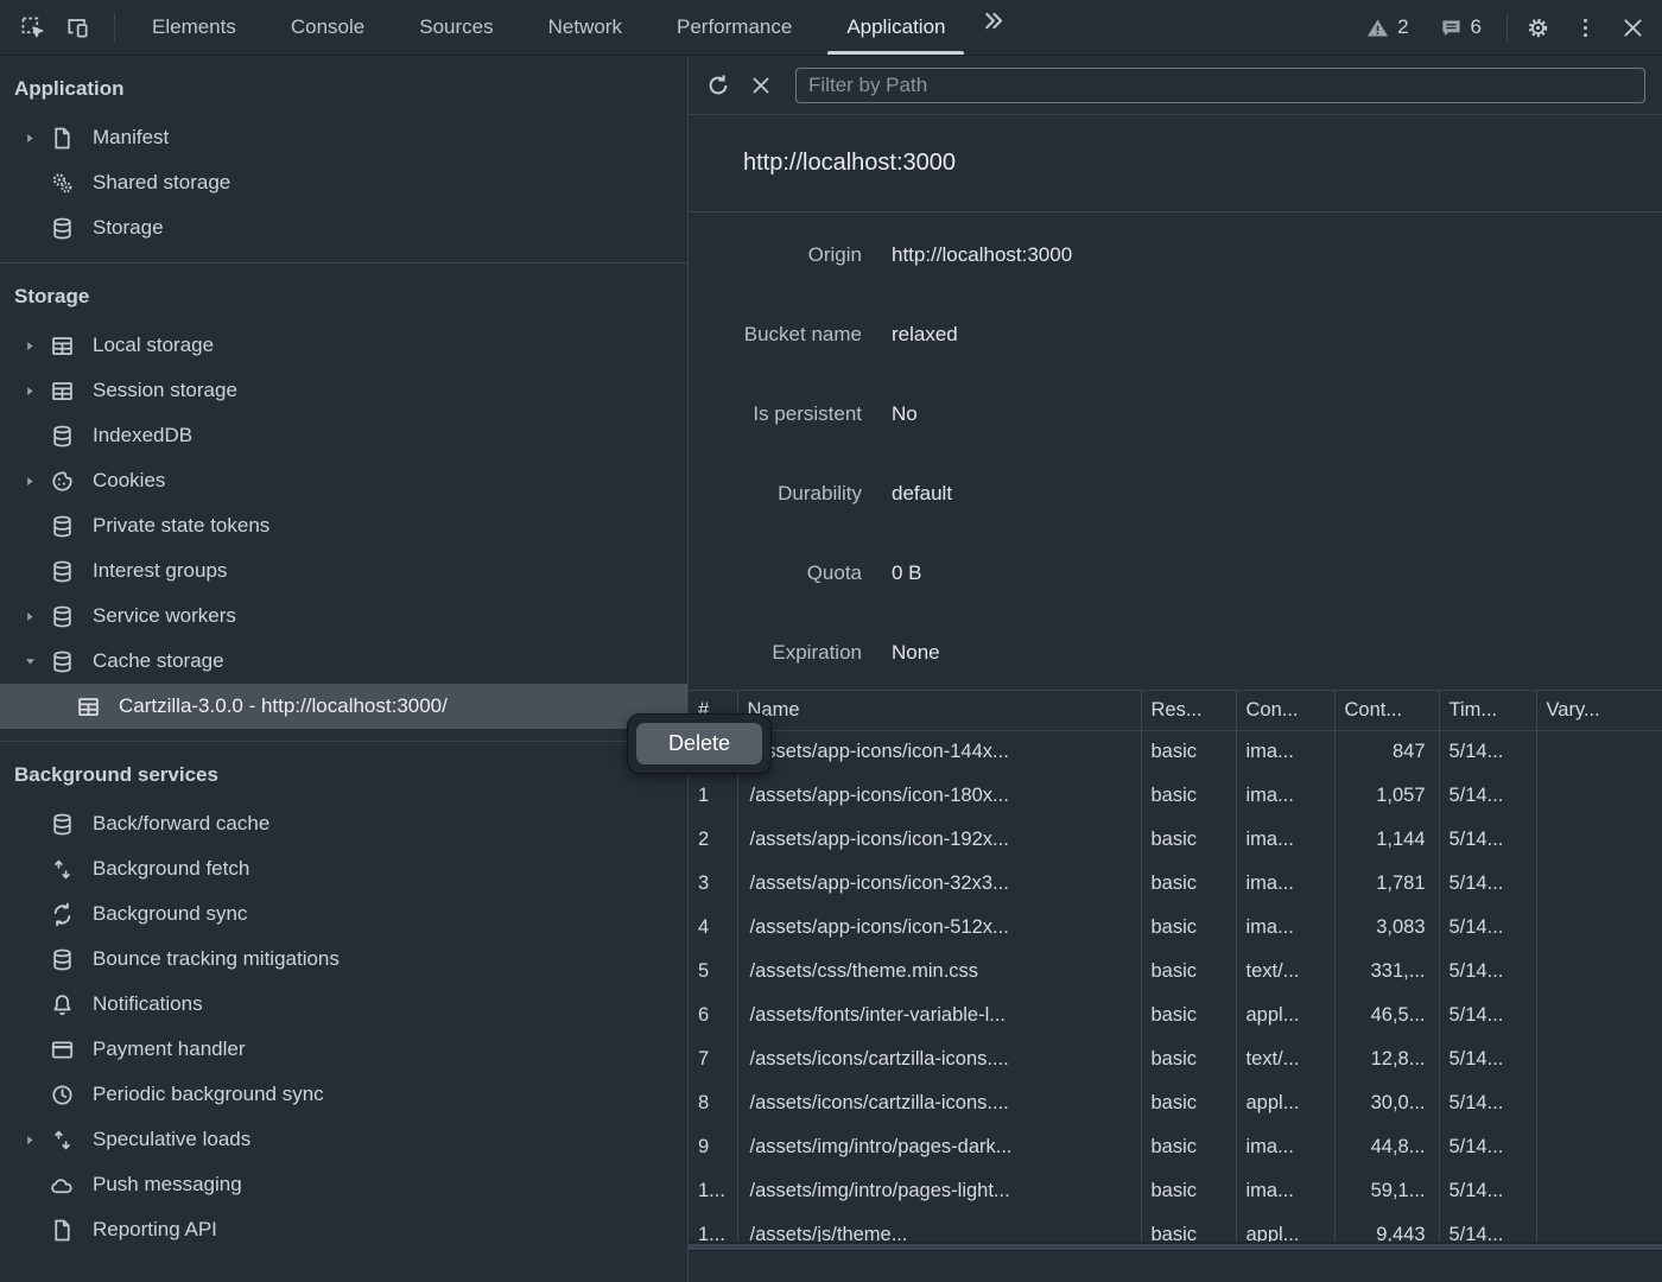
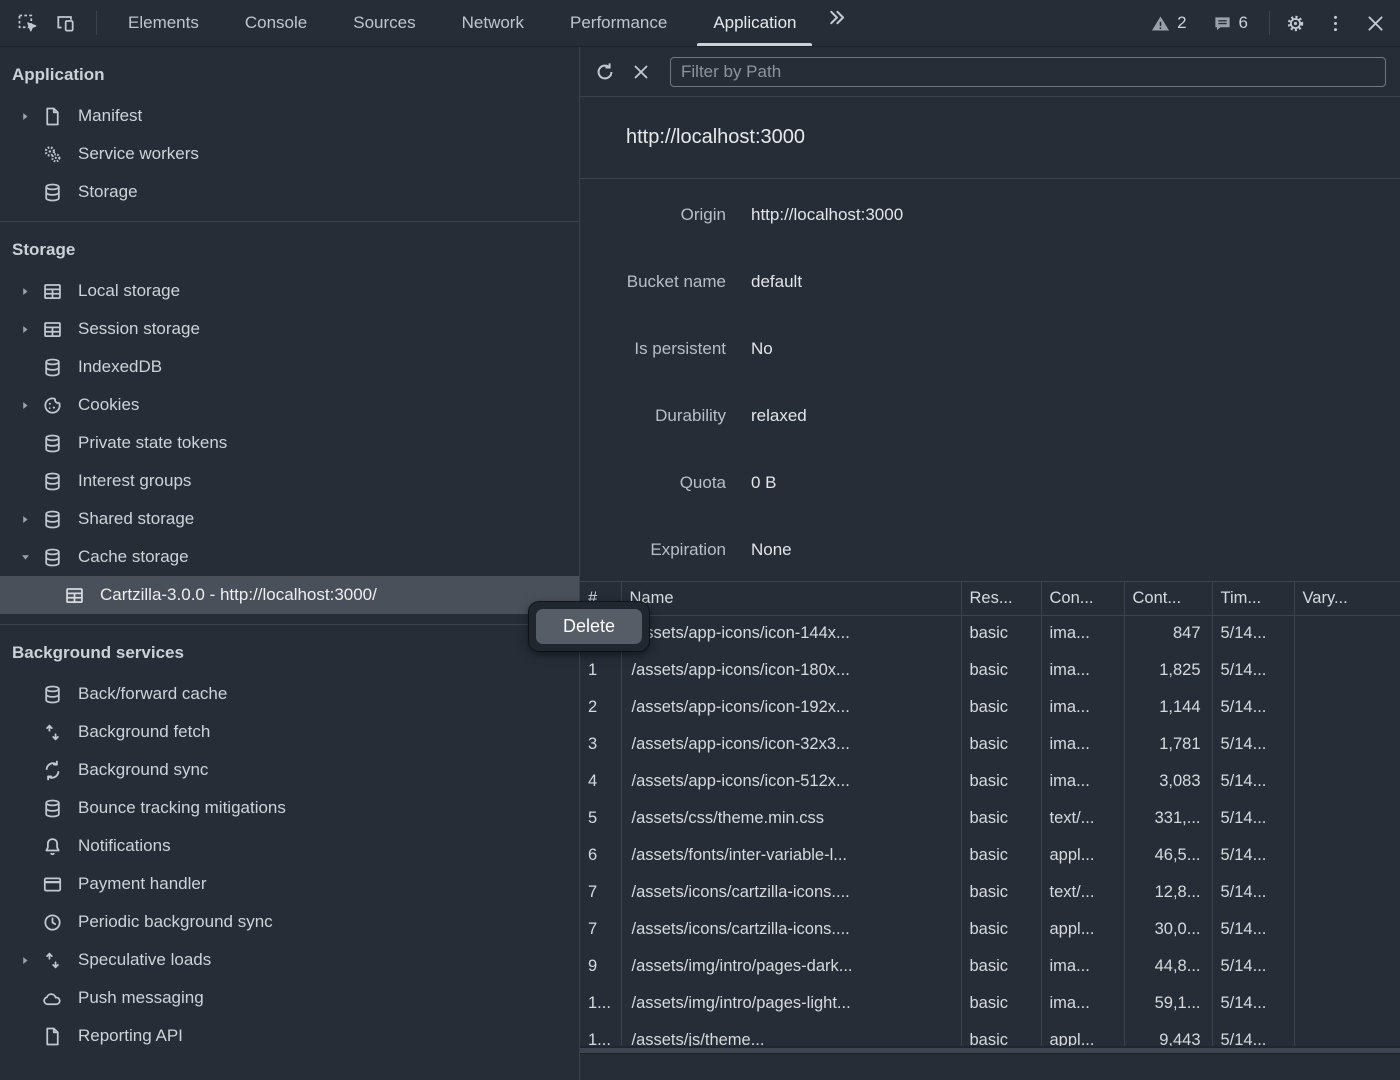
  Elements
  Console
  Sources
  Network
  Performance
  Application
  2
  6
  Application
  Manifest
- Shared storage
+ Service workers
  Storage
  Storage
  Local storage
  Session storage
  IndexedDB
  Cookies
  Private state tokens
  Interest groups
- Service workers
+ Shared storage
  Cache storage
  Cartzilla-3.0.0 - http://localhost:3000/
  Background services
  Back/forward cache
  Background fetch
  Background sync
  Bounce tracking mitigations
  Notifications
  Payment handler
  Periodic background sync
  Speculative loads
  Push messaging
  Reporting API
  Filter by Path
  http://localhost:3000
  Origin
  http://localhost:3000
  Bucket name
- relaxed
+ default
  Is persistent
  No
  Durability
- default
+ relaxed
  Quota
  0 B
  Expiration
  None
  #	Name	Res...	Con...	Cont...	Tim...	Vary...
  	ssets/app-icons/icon-144x...	basic	ima...	847	5/14...
- 1	/assets/app-icons/icon-180x...	basic	ima...	1,057	5/14...
+ 1	/assets/app-icons/icon-180x...	basic	ima...	1,825	5/14...
  2	/assets/app-icons/icon-192x...	basic	ima...	1,144	5/14...
  3	/assets/app-icons/icon-32x3...	basic	ima...	1,781	5/14...
  4	/assets/app-icons/icon-512x...	basic	ima...	3,083	5/14...
  5	/assets/css/theme.min.css	basic	text/...	331,...	5/14...
  6	/assets/fonts/inter-variable-l...	basic	appl...	46,5...	5/14...
  7	/assets/icons/cartzilla-icons....	basic	text/...	12,8...	5/14...
- 8	/assets/icons/cartzilla-icons....	basic	appl...	30,0...	5/14...
+ 7	/assets/icons/cartzilla-icons....	basic	appl...	30,0...	5/14...
  9	/assets/img/intro/pages-dark...	basic	ima...	44,8...	5/14...
  1...	/assets/img/intro/pages-light...	basic	ima...	59,1...	5/14...
  1...	/assets/js/theme...	basic	appl...	9,443	5/14...
  Delete
